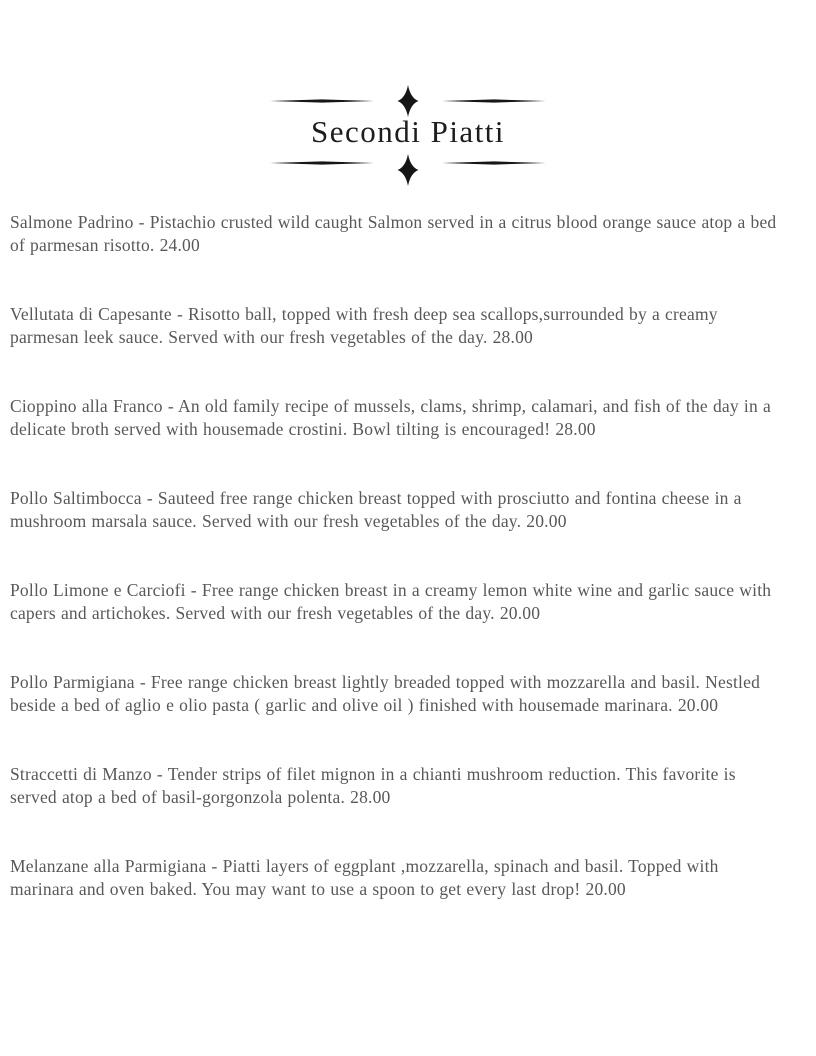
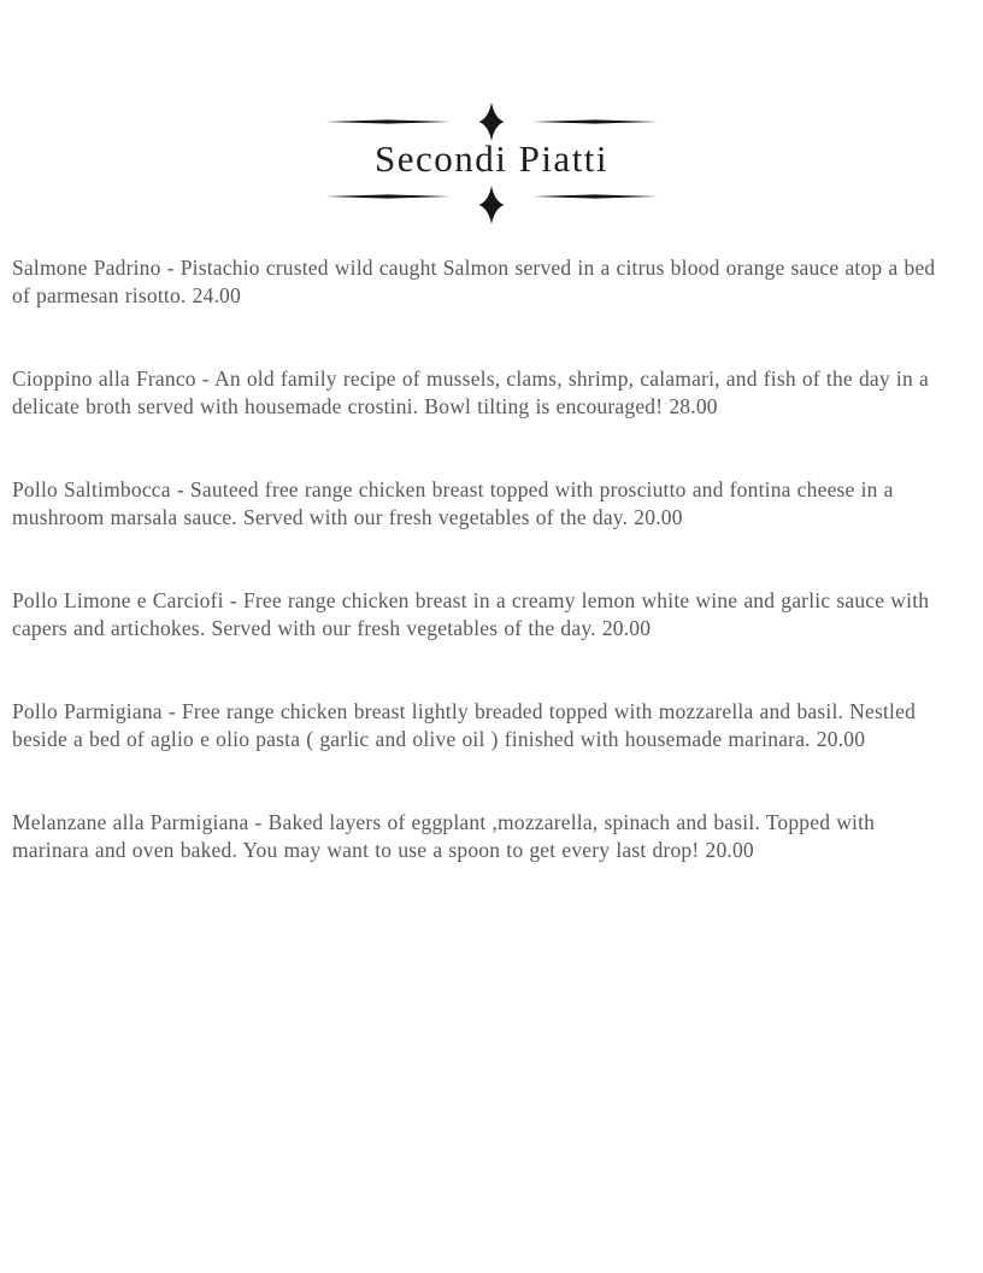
  Secondi Piatti
  Salmone Padrino - Pistachio crusted wild caught Salmon served in a citrus blood orange sauce atop a bed of parmesan risotto. 24.00
- Vellutata di Capesante - Risotto ball, topped with fresh deep sea scallops,surrounded by a creamy parmesan leek sauce. Served with our fresh vegetables of the day. 28.00
  Cioppino alla Franco - An old family recipe of mussels, clams, shrimp, calamari, and fish of the day in a delicate broth served with housemade crostini. Bowl tilting is encouraged! 28.00
  Pollo Saltimbocca - Sauteed free range chicken breast topped with prosciutto and fontina cheese in a mushroom marsala sauce. Served with our fresh vegetables of the day. 20.00
  Pollo Limone e Carciofi - Free range chicken breast in a creamy lemon white wine and garlic sauce with capers and artichokes. Served with our fresh vegetables of the day. 20.00
  Pollo Parmigiana - Free range chicken breast lightly breaded topped with mozzarella and basil. Nestled beside a bed of aglio e olio pasta ( garlic and olive oil ) finished with housemade marinara. 20.00
- Straccetti di Manzo - Tender strips of filet mignon in a chianti mushroom reduction. This favorite is served atop a bed of basil-gorgonzola polenta. 28.00
- Melanzane alla Parmigiana - Piatti layers of eggplant ,mozzarella, spinach and basil. Topped with marinara and oven baked. You may want to use a spoon to get every last drop! 20.00
+ Melanzane alla Parmigiana - Baked layers of eggplant ,mozzarella, spinach and basil. Topped with marinara and oven baked. You may want to use a spoon to get every last drop! 20.00
